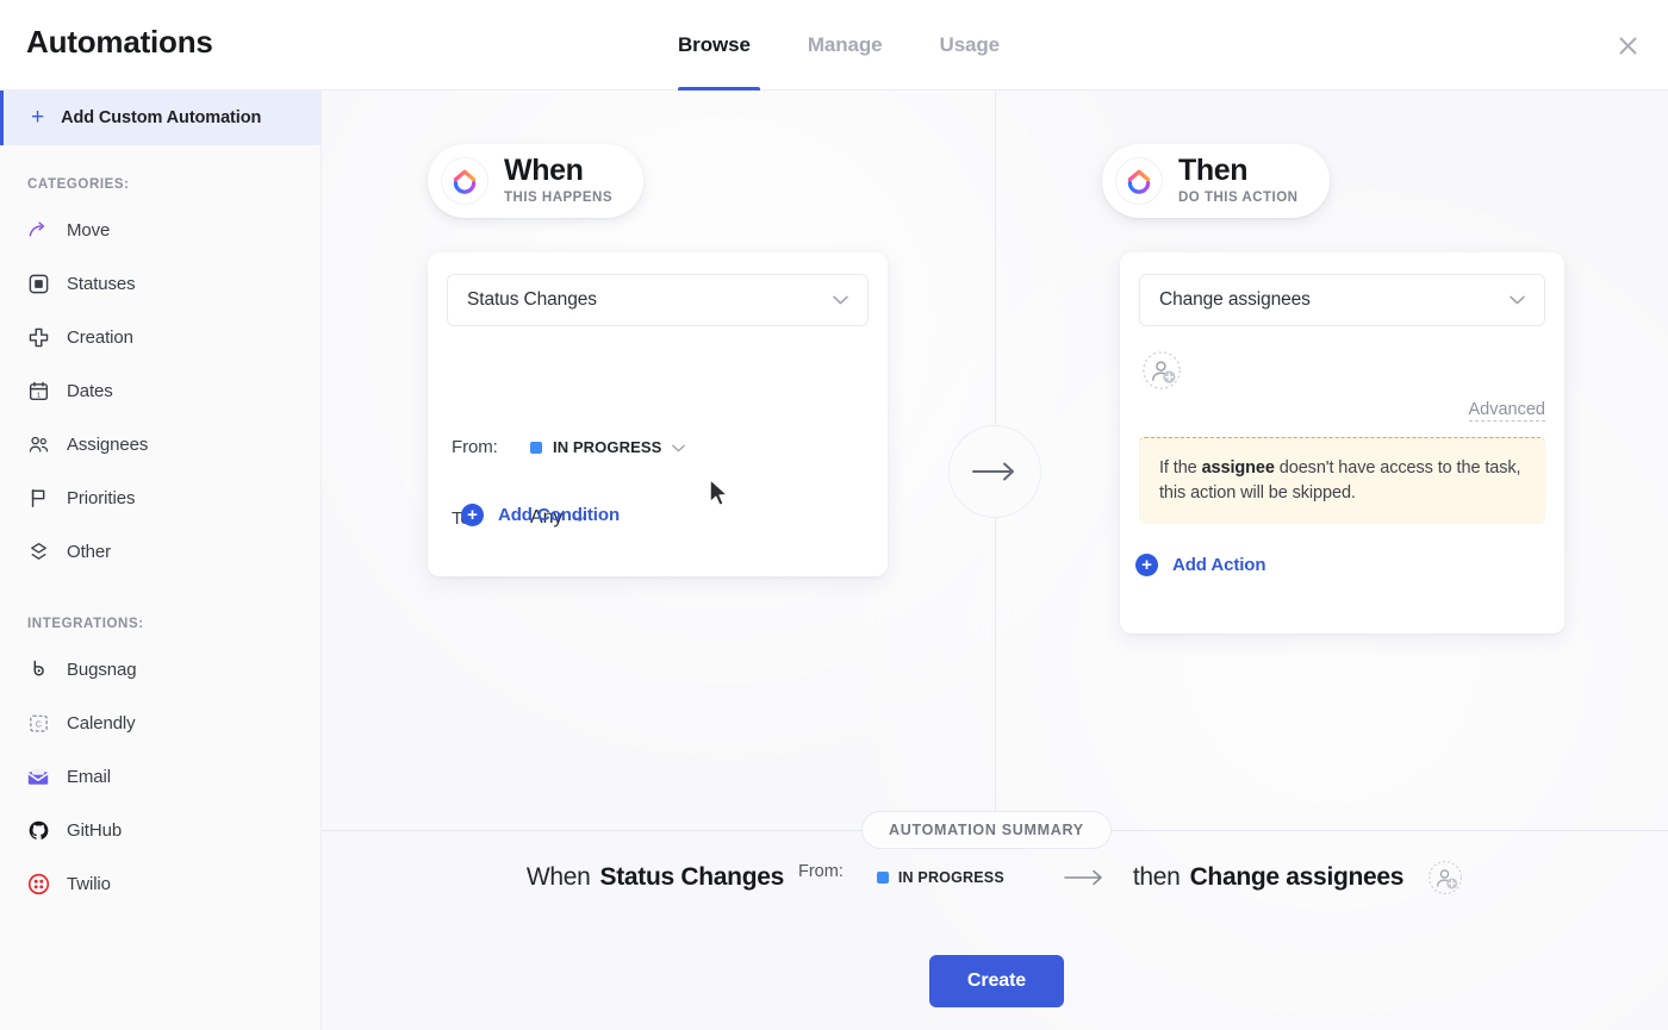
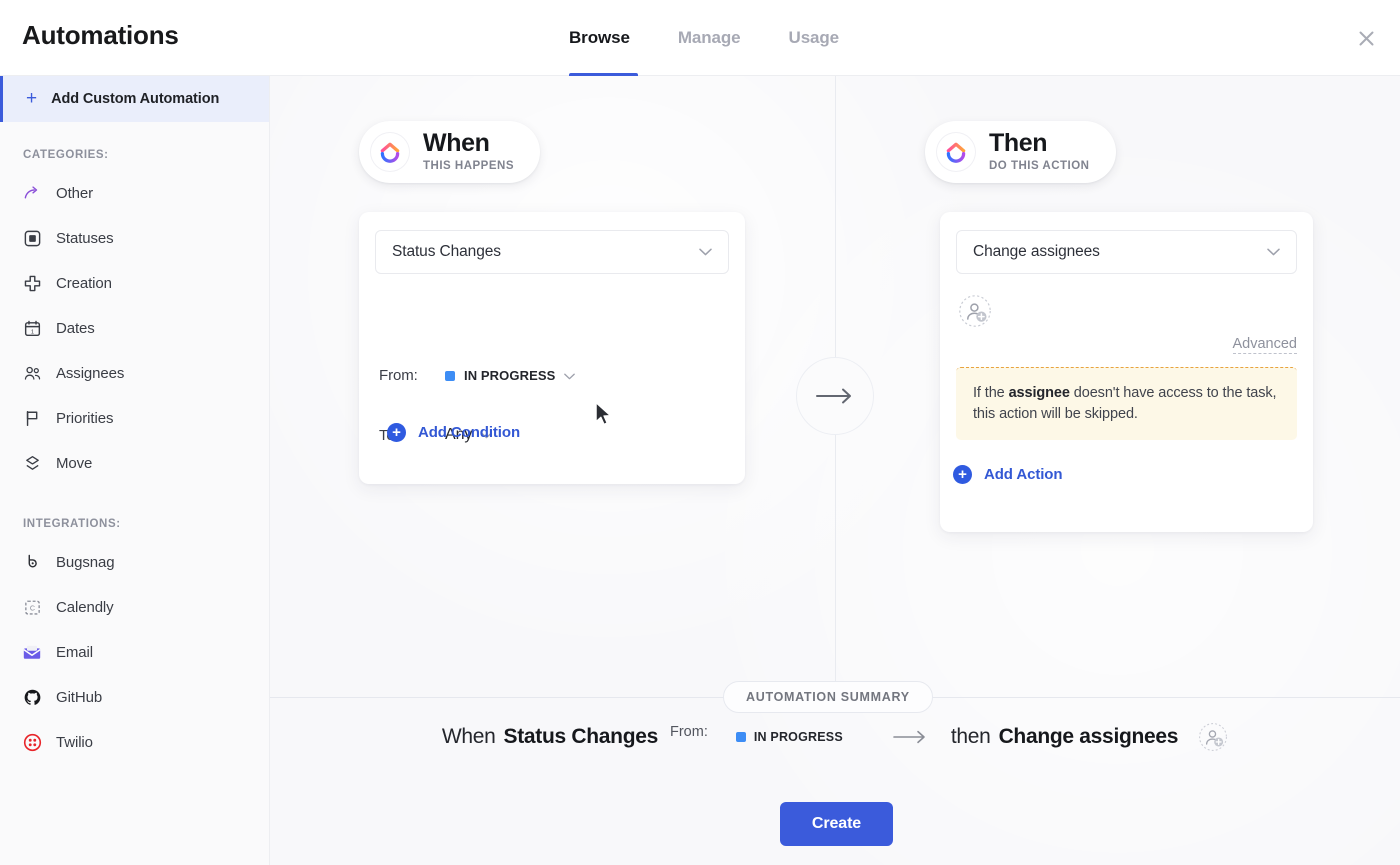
  Automations
  Browse
  Manage
  Usage
  +
  Add Custom Automation
  CATEGORIES:
- Move
+ Other
  Statuses
  Creation
  Dates
  Assignees
  Priorities
- Other
+ Move
  INTEGRATIONS:
  Bugsnag
  C
  Calendly
  Email
  GitHub
  Twilio
  When
  THIS HAPPENS
  Status Changes
  From:
  IN PROGRESS
  Any
  +
  Add Condition
  Then
  DO THIS ACTION
  Change assignees
  Advanced
  If the assignee doesn't have access to the task, this action will be skipped.
  +
  Add Action
  AUTOMATION SUMMARY
  When
  Status Changes
  From:
  IN PROGRESS
  then
  Change assignees
  Create
